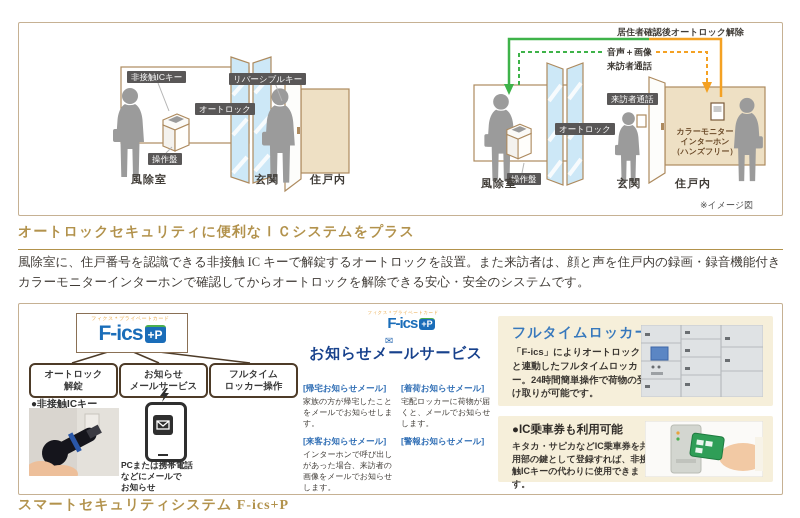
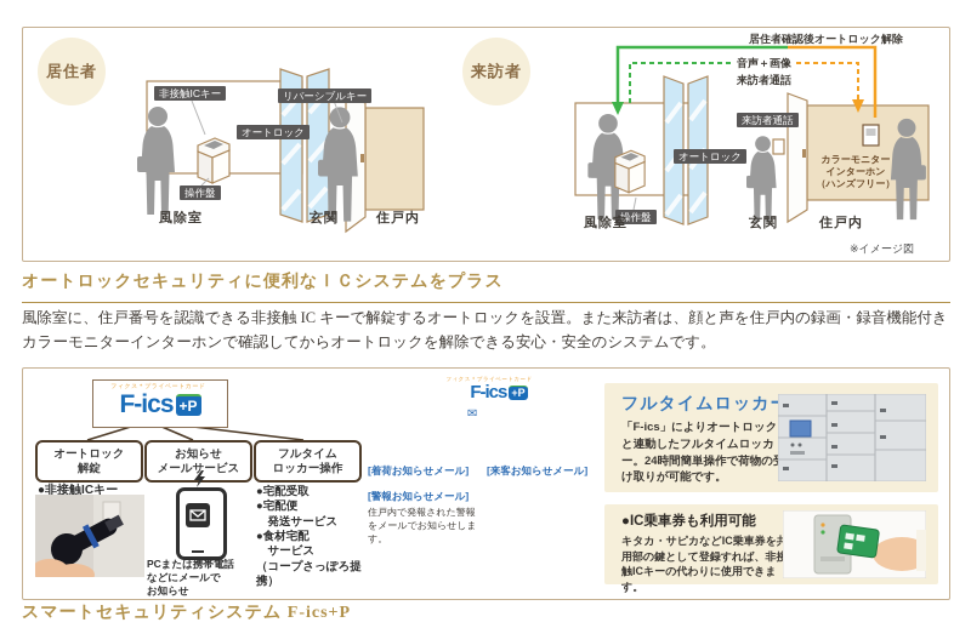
+ 居住者
+ 来訪者
  非接触ICキー
  リバーシブルキー
  オートロック
  操作盤
  風除室
  玄関
  住戸内
  居住者確認後オートロック解除
  音声＋画像
  来訪者通話
  オートロック
  来訪者通話
  操作盤
  カラーモニター
  インターホン
  （ハンズフリー）
  風除室
  玄関
  住戸内
  ※イメージ図
  オートロックセキュリティに便利なＩＣシステムをプラス
  風除室に、住戸番号を認識できる非接触 IC キーで解錠するオートロックを設置。また来訪者は、顔と声を住戸内の録画・録音機能付きカラーモニターインターホンで確認してからオートロックを解除できる安心・安全のシステムです。
  F-ics
  +P
  オートロック
  解錠
  お知らせ
  メールサービス
  フルタイム
  ロッカー操作
  ●非接触ICキー
  PCまたは携帯電話
  などにメールで
  お知らせ
+ ●宅配受取
+ ●宅配便
+ 発送サービス
+ ●食材宅配
+ サービス
+ （コープさっぽろ提携）
  F-ics
  +P
  ✉
- お知らせメールサービス
- [帰宅お知らせメール]
- 家族の方が帰宅したことをメールでお知らせします。
  [着荷お知らせメール]
- 宅配ロッカーに荷物が届くと、メールでお知らせします。
  [来客お知らせメール]
- インターホンで呼び出しがあった場合、来訪者の画像をメールでお知らせします。
  [警報お知らせメール]
+ 住戸内で発報された警報をメールでお知らせします。
  フルタイムロッカ
  「F-ics」によりオートロックと連動したフルタイムロッカー。24時間簡単操作で荷物のけ取りが可能です。
  ●IC乗車券も利用可能
  キタカ・サピカなどIC乗車券を共用部の鍵として登録すれば、非接触ICキーの代わりに使用できます。
  スマートセキュリティシステム F-ics+P
